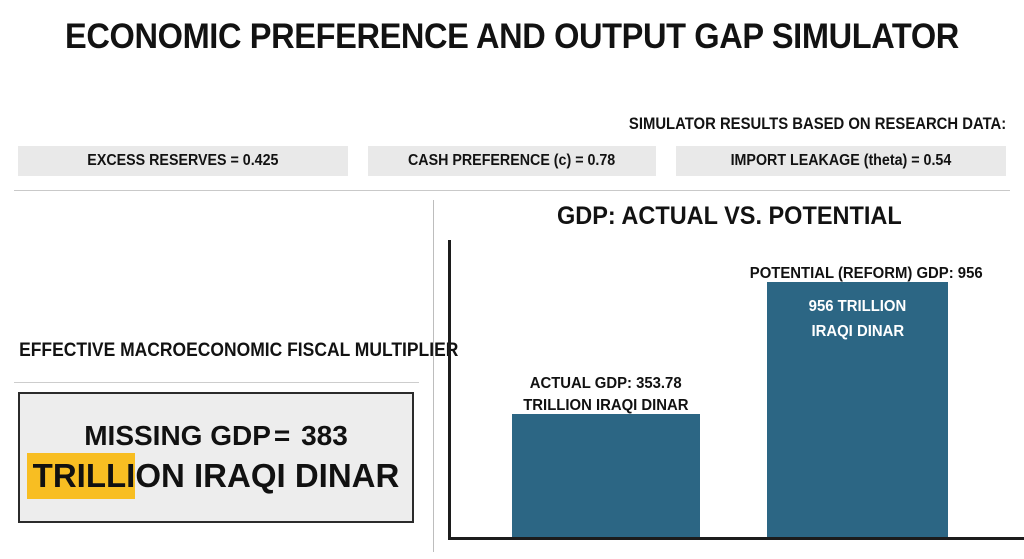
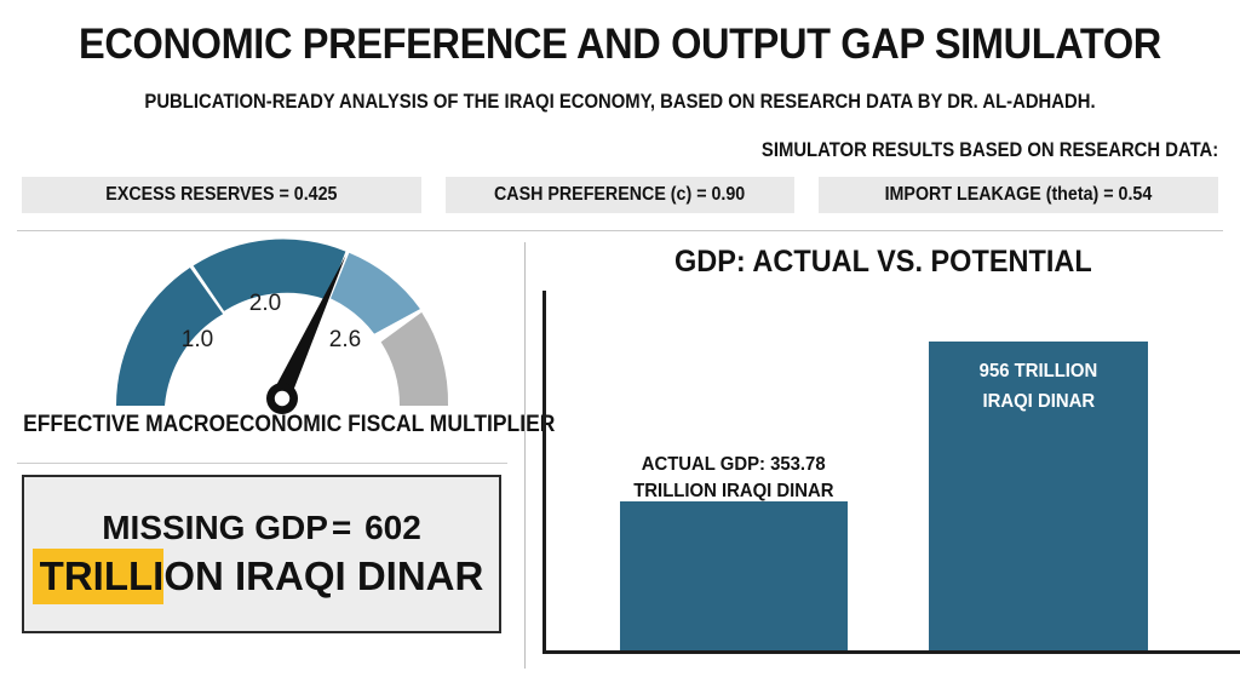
  ECONOMIC PREFERENCE AND OUTPUT GAP SIMULATOR
+ PUBLICATION-READY ANALYSIS OF THE IRAQI ECONOMY, BASED ON RESEARCH DATA BY DR. AL-ADHADH.
  SIMULATOR RESULTS BASED ON RESEARCH DATA:
  EXCESS RESERVES = 0.425
- CASH PREFERENCE (c) = 0.78
+ CASH PREFERENCE (c) = 0.90
  IMPORT LEAKAGE (theta) = 0.54
+ 1.0
+ 2.0
+ 2.6
  EFFECTIVE MACROECONOMIC FISCAL MULTIPLIER
- MISSING GDP= 383
+ MISSING GDP= 602
  TRILLION IRAQI DINAR
  GDP: ACTUAL VS. POTENTIAL
  956 TRILLION
  IRAQI DINAR
  ACTUAL GDP: 353.78
  TRILLION IRAQI DINAR
- POTENTIAL (REFORM) GDP: 956
